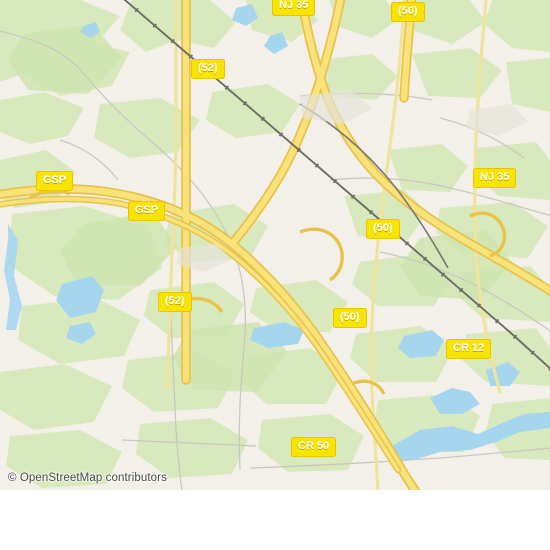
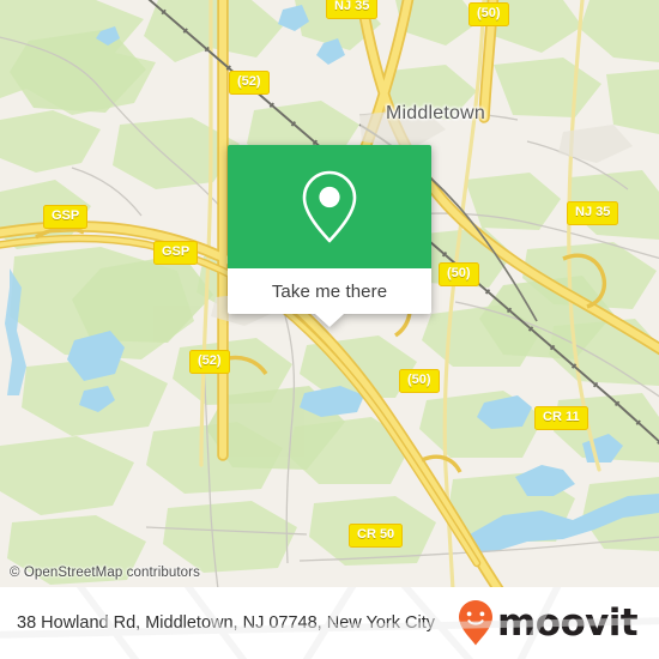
  NJ 35
  (50)
  (52)
  GSP
  GSP
  NJ 35
  (50)
  (52)
  (50)
- CR 12
+ CR 11
  CR 50
+ Middletown
+ Take me there
  © OpenStreetMap contributors
+ 38 Howland Rd, Middletown, NJ 07748, New York City
+ moovit
